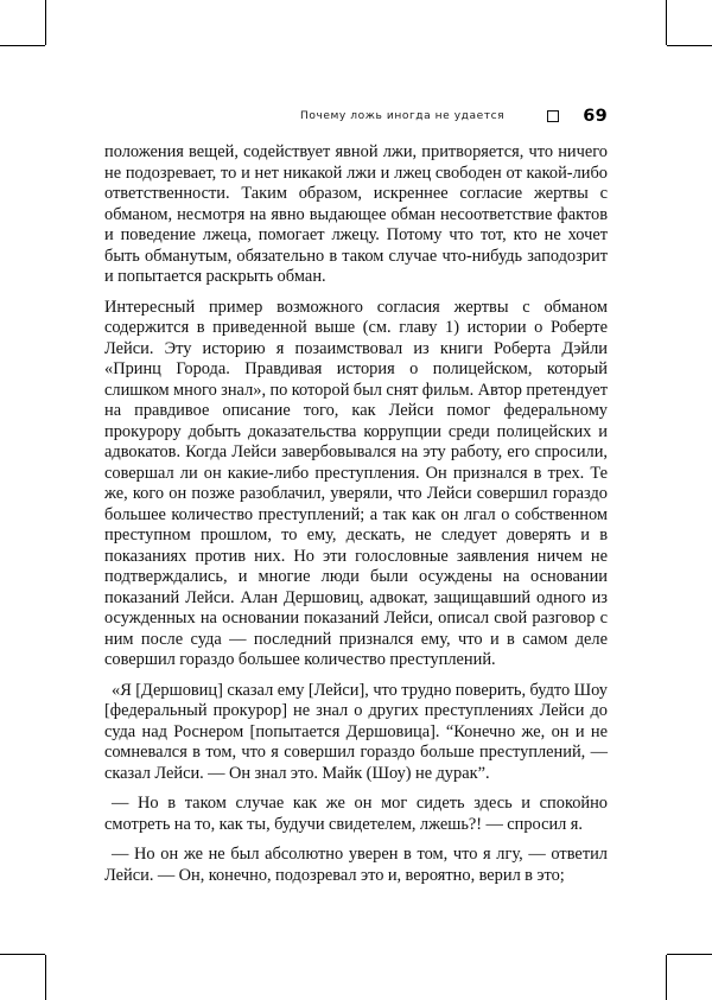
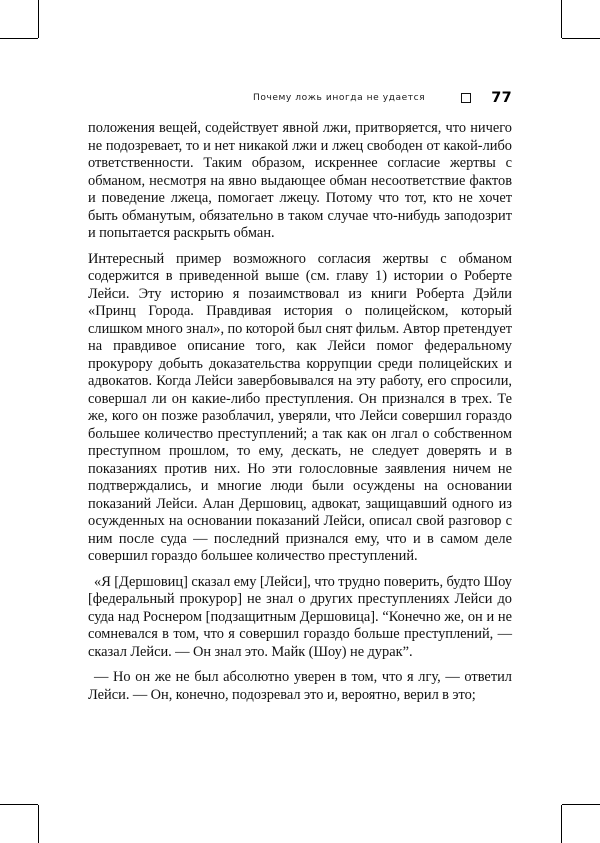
  Почему ложь иногда не удается
- 69
+ 77
  положения вещей, содействует явной лжи, притворяется, что ничего не подозревает, то и нет никакой лжи и лжец свободен от какой-либо ответственности. Таким образом, искреннее согласие жертвы с обманом, несмотря на явно выдающее обман несоответствие фактов и поведение лжеца, помогает лжецу. Потому что тот, кто не хочет быть обманутым, обязательно в таком случае что-нибудь заподозрит и попытается раскрыть обман.
  Интересный пример возможного согласия жертвы с обманом содержится в приведенной выше (см. главу 1) истории о Роберте Лейси. Эту историю я позаимствовал из книги Роберта Дэйли «Принц Города. Правдивая история о полицейском, который слишком много знал», по которой был снят фильм. Автор претендует на правдивое описание того, как Лейси помог федеральному прокурору добыть доказательства коррупции среди полицейских и адвокатов. Когда Лейси завербовывался на эту работу, его спросили, совершал ли он какие-либо преступления. Он признался в трех. Те же, кого он позже разоблачил, уверяли, что Лейси совершил гораздо большее количество преступлений; а так как он лгал о собственном преступном прошлом, то ему, дескать, не следует доверять и в показаниях против них. Но эти голословные заявления ничем не подтверждались, и многие люди были осуждены на основании показаний Лейси. Алан Дершовиц, адвокат, защищавший одного из осужденных на основании показаний Лейси, описал свой разговор с ним после суда — последний признался ему, что и в самом деле совершил гораздо большее количество преступлений.
- «Я [Дершовиц] сказал ему [Лейси], что трудно поверить, будто Шоу [федеральный прокурор] не знал о других преступлениях Лейси до суда над Роснером [попытается Дершовица]. “Конечно же, он и не сомневался в том, что я совершил гораздо больше преступлений, — сказал Лейси. — Он знал это. Майк (Шоу) не дурак”.
+ «Я [Дершовиц] сказал ему [Лейси], что трудно поверить, будто Шоу [федеральный прокурор] не знал о других преступлениях Лейси до суда над Роснером [подзащитным Дершовица]. “Конечно же, он и не сомневался в том, что я совершил гораздо больше преступлений, — сказал Лейси. — Он знал это. Майк (Шоу) не дурак”.
- — Но в таком случае как же он мог сидеть здесь и спокойно смотреть на то, как ты, будучи свидетелем, лжешь?! — спросил я.
  — Но он же не был абсолютно уверен в том, что я лгу, — ответил Лейси. — Он, конечно, подозревал это и, вероятно, верил в это;
